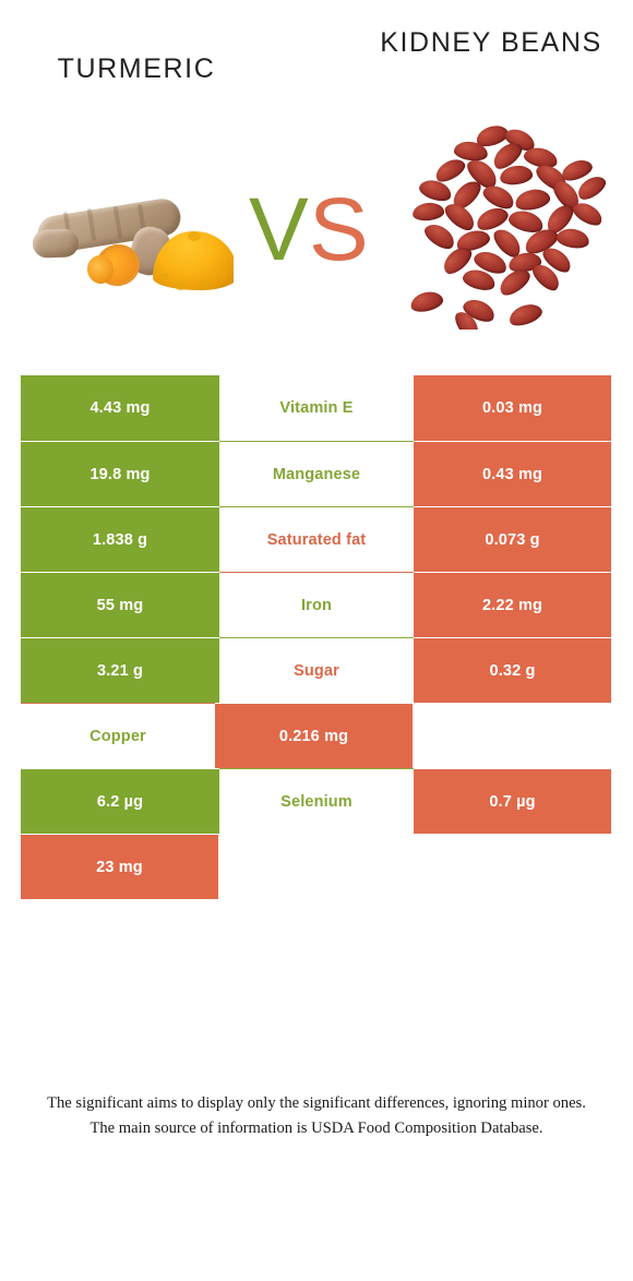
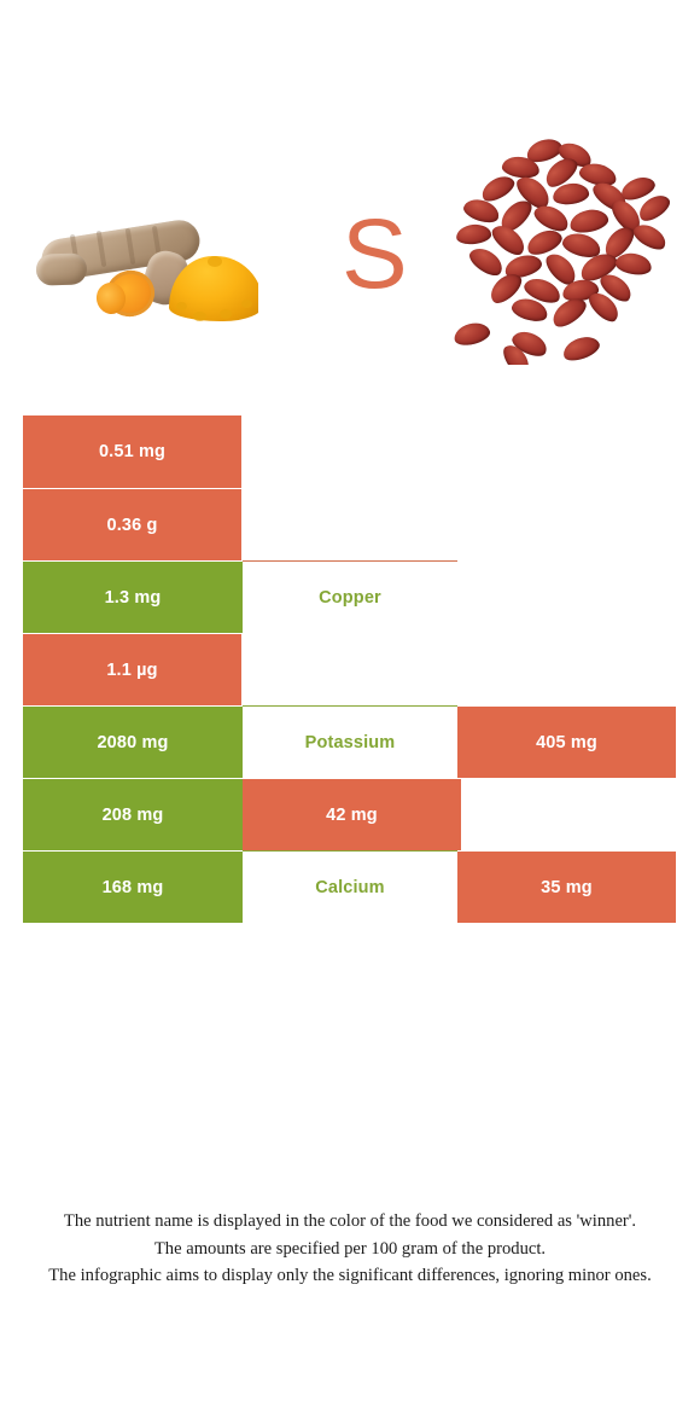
- TURMERIC
- KIDNEY BEANS
- V
  S
- 4.43 mg
- Vitamin E
- 0.03 mg
- 19.8 mg
- Manganese
- 0.43 mg
+ 0.51 mg
- 1.838 g
- Saturated fat
- 0.073 g
- 55 mg
- Iron
- 2.22 mg
- 3.21 g
- Sugar
- 0.32 g
+ 0.36 g
+ 1.3 mg
  Copper
- 0.216 mg
- 6.2 µg
- Selenium
- 0.7 µg
+ 1.1 µg
+ 2080 mg
+ Potassium
+ 405 mg
+ 208 mg
- 23 mg
+ 42 mg
+ 168 mg
+ Calcium
+ 35 mg
+ The nutrient name is displayed in the color of the food we considered as 'winner'.
+ The amounts are specified per 100 gram of the product.
- The significant aims to display only the significant differences, ignoring minor ones.
+ The infographic aims to display only the significant differences, ignoring minor ones.
- The main source of information is USDA Food Composition Database.
